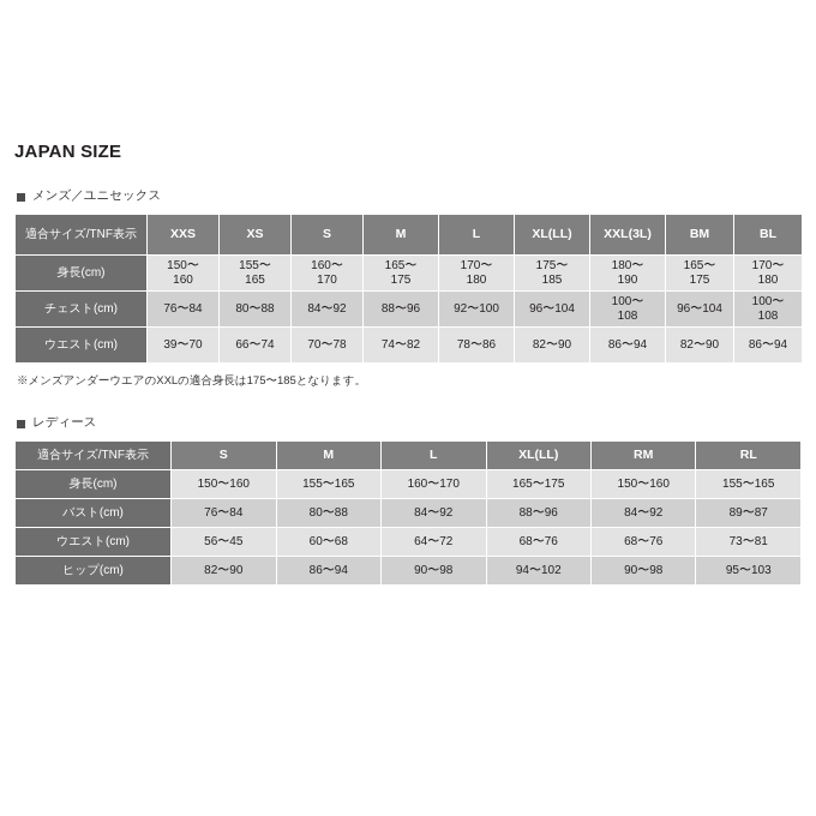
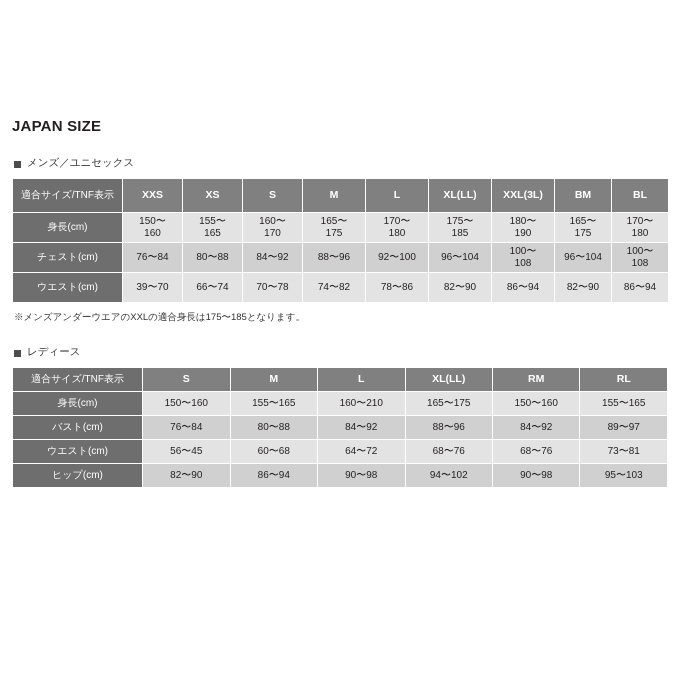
  JAPAN SIZE
  メンズ／ユニセックス
  適合サイズ/TNF表示	XXS	XS	S	M	L	XL(LL)	XXL(3L)	BM	BL
  身長(cm)	150〜 160	155〜 165	160〜 170	165〜 175	170〜 180	175〜 185	180〜 190	165〜 175	170〜 180
  チェスト(cm)	76〜84	80〜88	84〜92	88〜96	92〜100	96〜104	100〜 108	96〜104	100〜 108
  ウエスト(cm)	39〜70	66〜74	70〜78	74〜82	78〜86	82〜90	86〜94	82〜90	86〜94
  ※メンズアンダーウエアのXXLの適合身長は175〜185となります。
  レディース
  適合サイズ/TNF表示	S	M	L	XL(LL)	RM	RL
- 身長(cm)	150〜160	155〜165	160〜170	165〜175	150〜160	155〜165
+ 身長(cm)	150〜160	155〜165	160〜210	165〜175	150〜160	155〜165
- バスト(cm)	76〜84	80〜88	84〜92	88〜96	84〜92	89〜87
+ バスト(cm)	76〜84	80〜88	84〜92	88〜96	84〜92	89〜97
  ウエスト(cm)	56〜45	60〜68	64〜72	68〜76	68〜76	73〜81
  ヒップ(cm)	82〜90	86〜94	90〜98	94〜102	90〜98	95〜103
